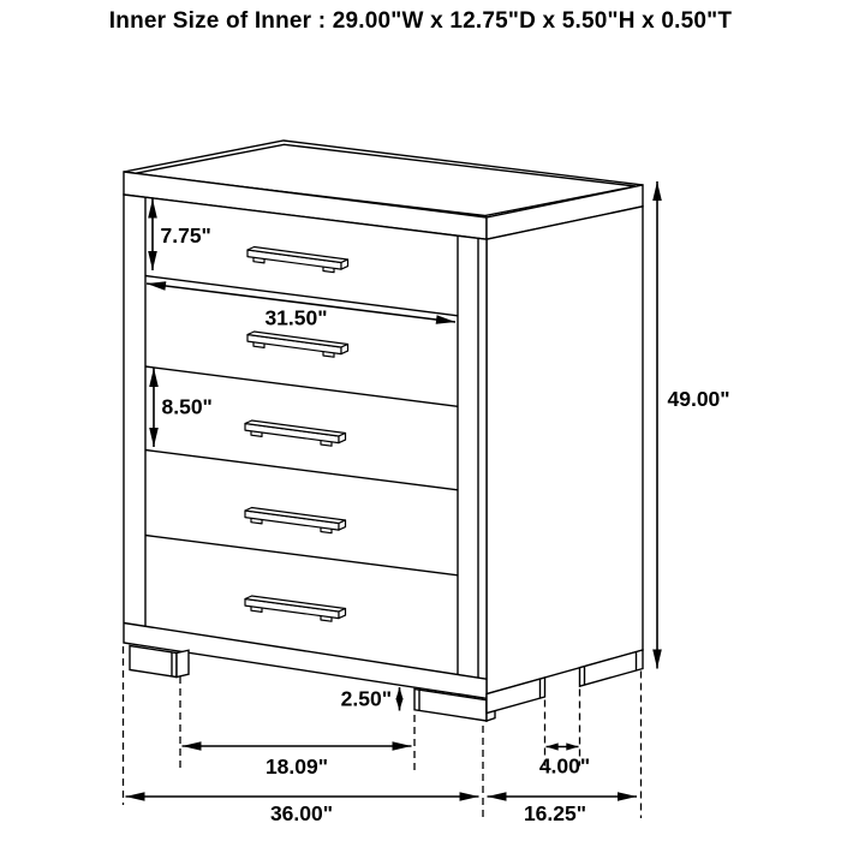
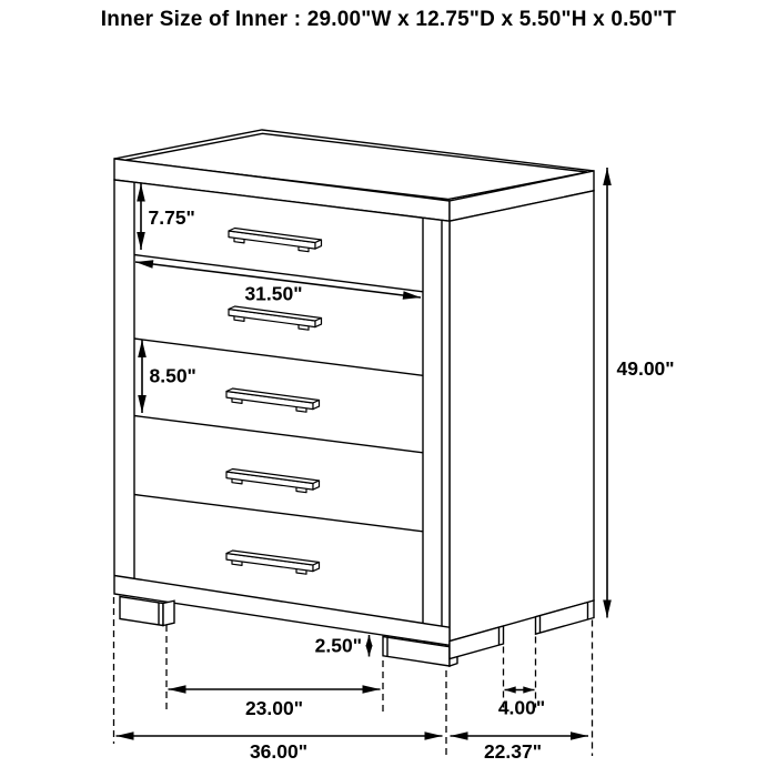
  Inner Size of Inner : 29.00"W x 12.75"D x 5.50"H x 0.50"T
  7.75"
  31.50"
  8.50"
  49.00"
  2.50"
- 18.09"
+ 23.00"
  4.00"
  36.00"
- 16.25"
+ 22.37"
